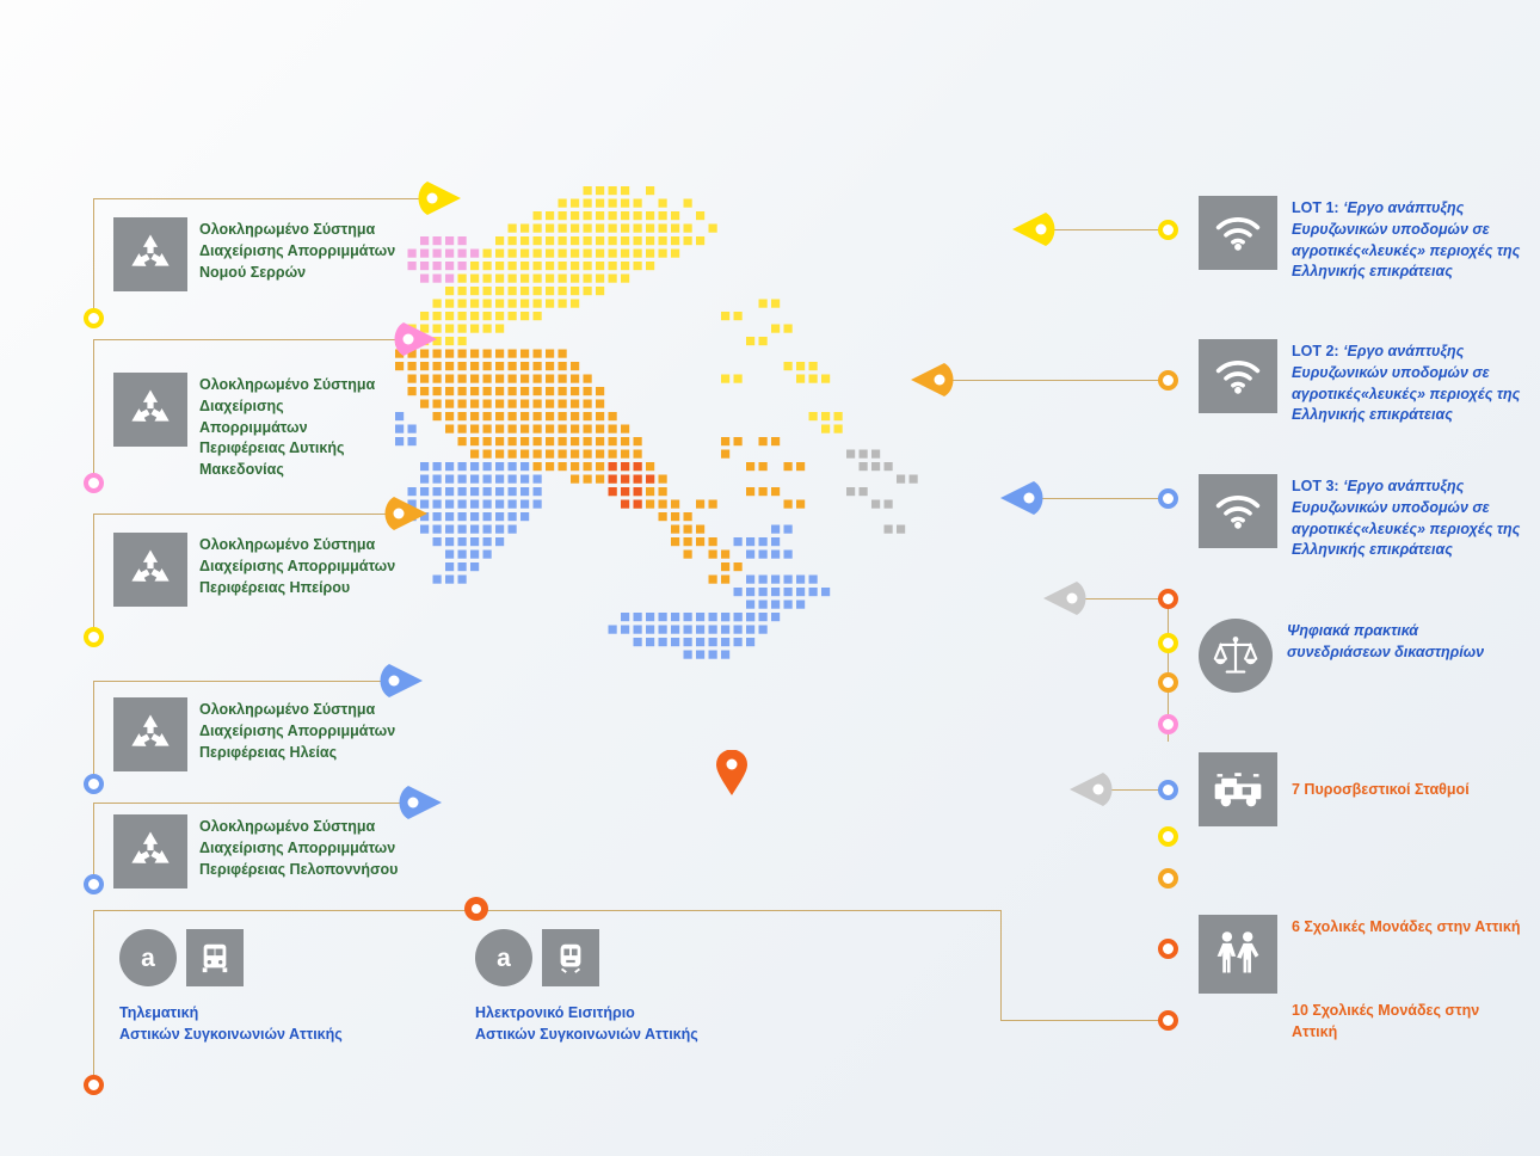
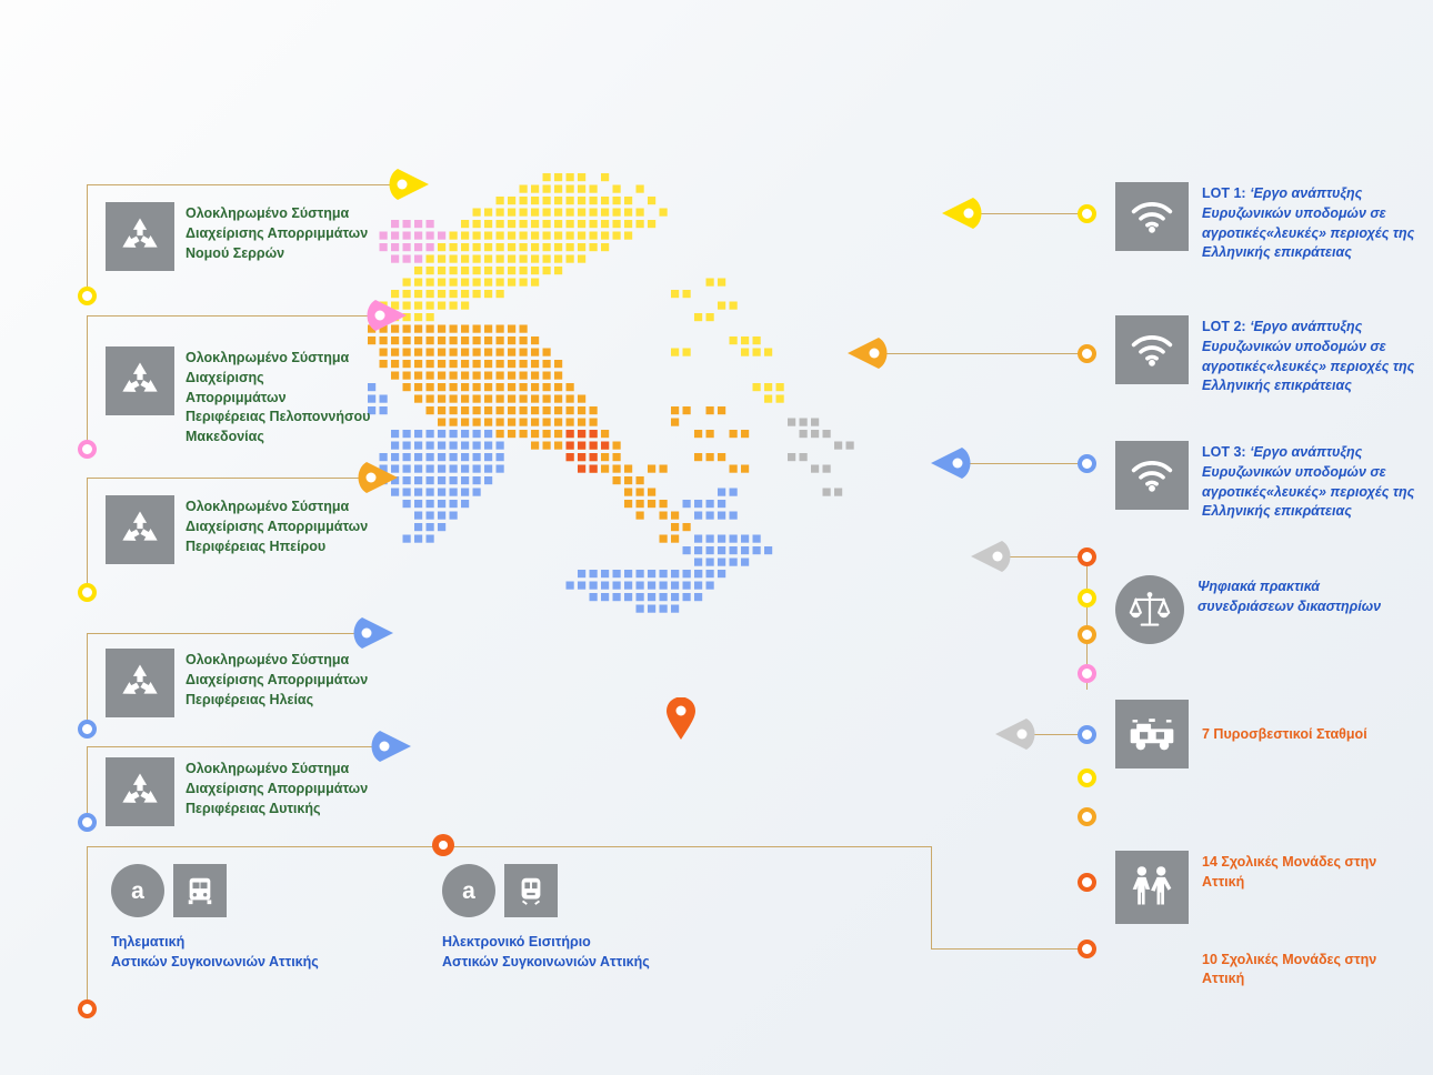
  Ολοκληρωμένο Σύστημα
  Διαχείρισης Απορριμμάτων
  Νομού Σερρών
  Ολοκληρωμένο Σύστημα
  Διαχείρισης
  Απορριμμάτων
- Περιφέρειας Δυτικής
+ Περιφέρειας Πελοποννήσου
  Μακεδονίας
  Ολοκληρωμένο Σύστημα
  Διαχείρισης Απορριμμάτων
  Περιφέρειας Ηπείρου
  Ολοκληρωμένο Σύστημα
  Διαχείρισης Απορριμμάτων
  Περιφέρειας Ηλείας
  Ολοκληρωμένο Σύστημα
  Διαχείρισης Απορριμμάτων
- Περιφέρειας Πελοποννήσου
+ Περιφέρειας Δυτικής
  LOT 1: ‘Εργο ανάπτυξης Ευρυζωνικών υποδομών σε αγροτικές«λευκές» περιοχές της Ελληνικής επικράτειας
  LOT 2: ‘Εργο ανάπτυξης Ευρυζωνικών υποδομών σε αγροτικές«λευκές» περιοχές της Ελληνικής επικράτειας
  LOT 3: ‘Εργο ανάπτυξης Ευρυζωνικών υποδομών σε αγροτικές«λευκές» περιοχές της Ελληνικής επικράτειας
  Ψηφιακά πρακτικά συνεδριάσεων δικαστηρίων
  7 Πυροσβεστικοί Σταθμοί
- 6 Σχολικές Μονάδες στην Αττική
+ 14 Σχολικές Μονάδες στην Αττική
  10 Σχολικές Μονάδες στην Αττική
  a
  Τηλεματική
  Αστικών Συγκοινωνιών Αττικής
  a
  Ηλεκτρονικό Εισιτήριο
  Αστικών Συγκοινωνιών Αττικής
